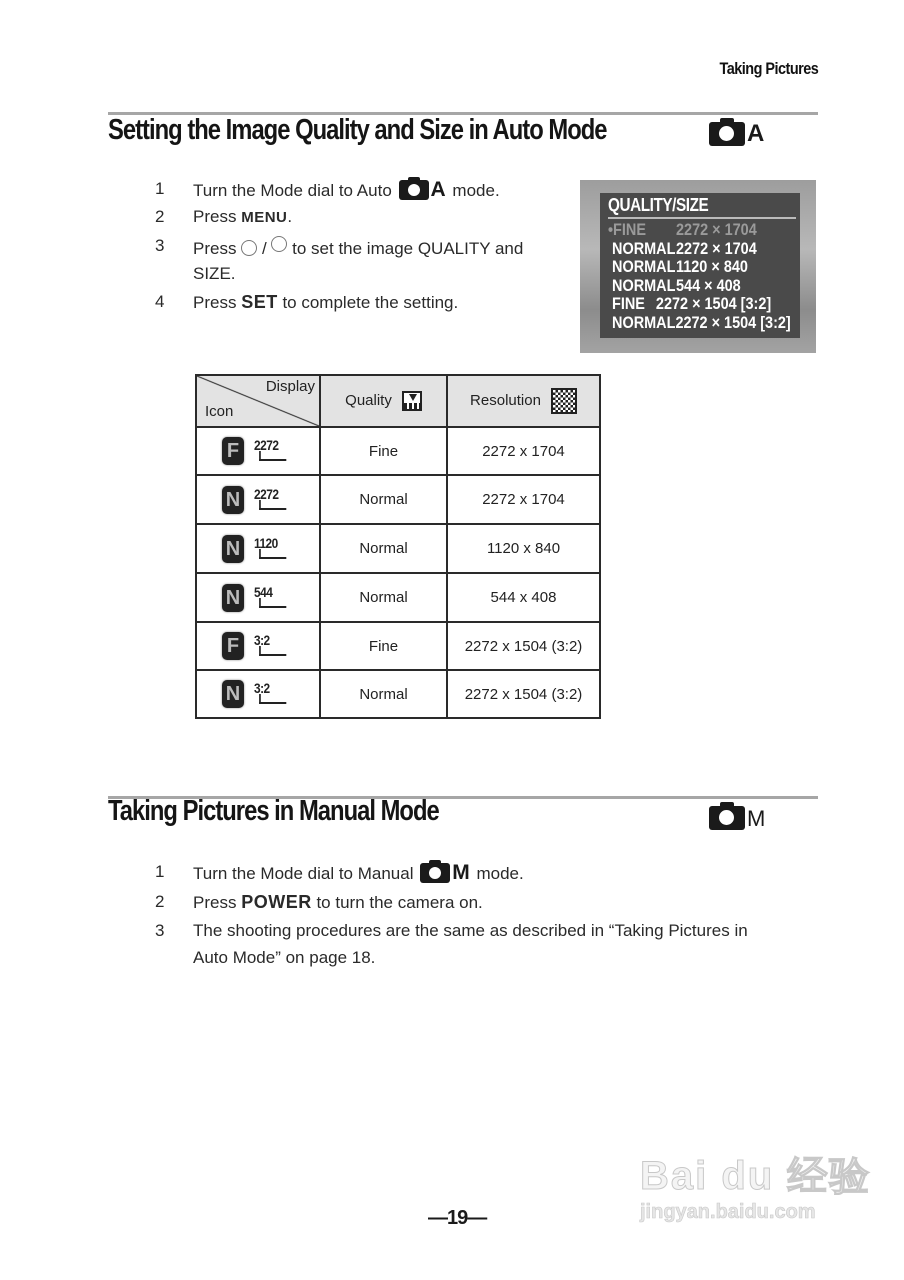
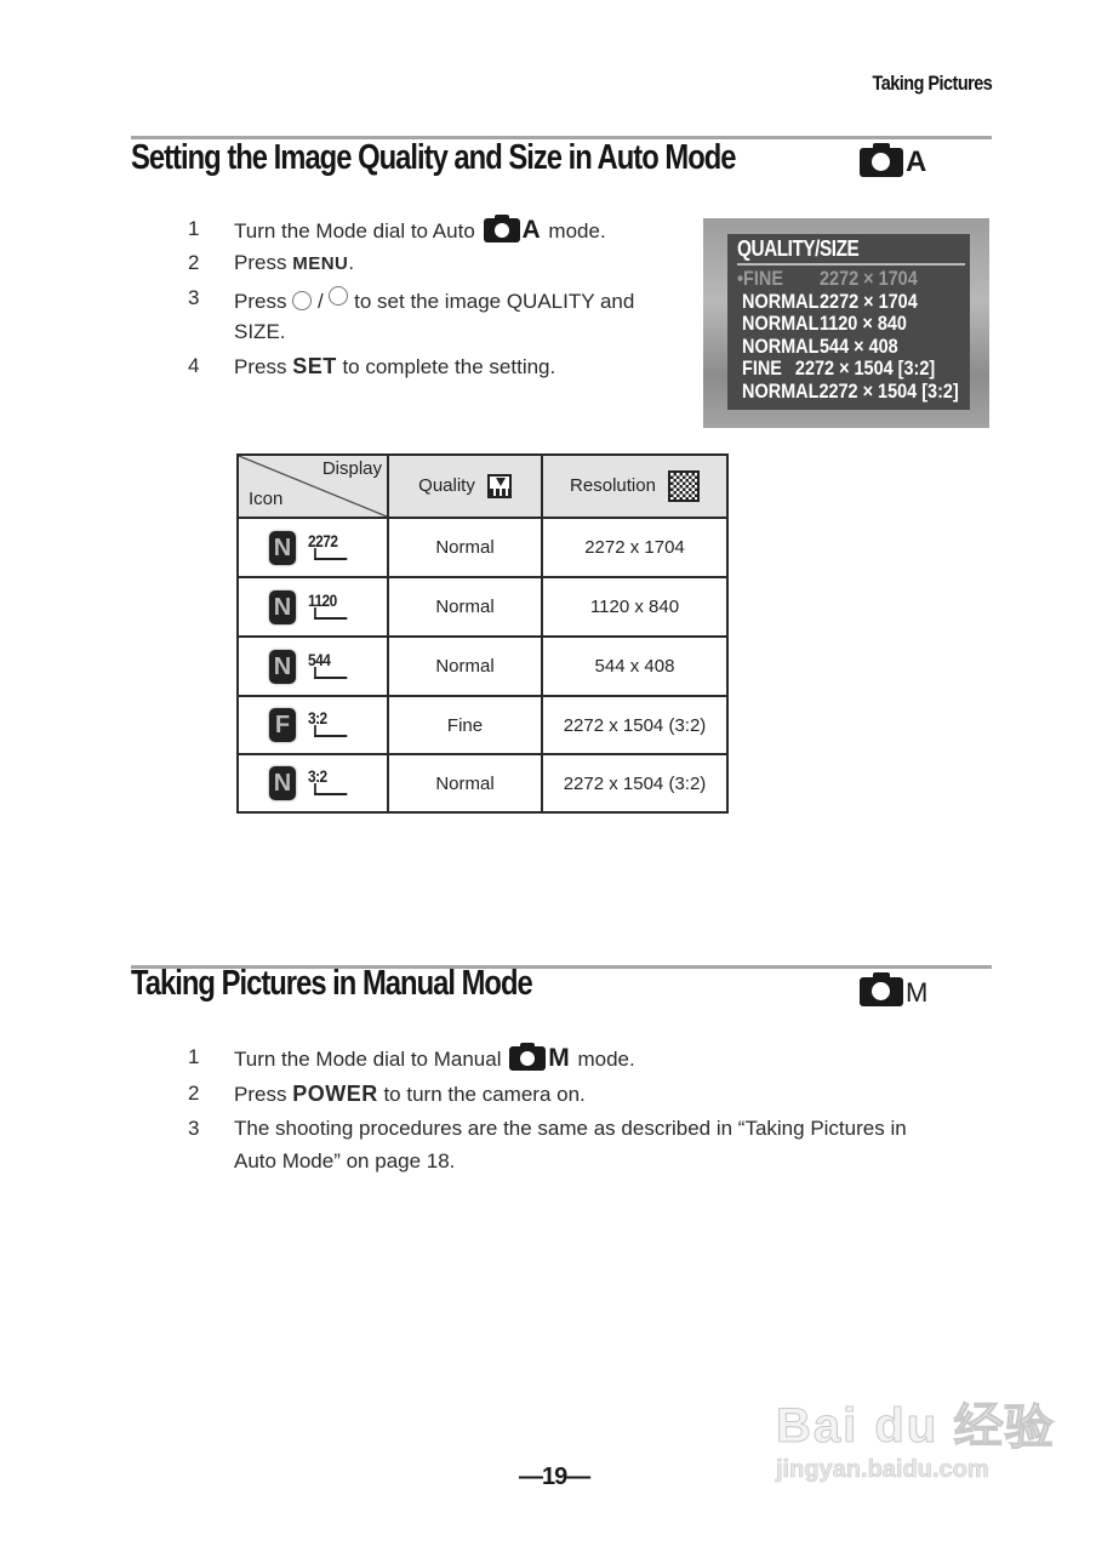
  Taking Pictures
  Setting the Image Quality and Size in Auto Mode
  A
  1
  Turn the Mode dial to Auto
  A
  mode.
  2
  Press MENU.
  3
  Press / to set the image QUALITY and
  SIZE.
  4
  Press SET to complete the setting.
  QUALITY/SIZE
  •FINE
  2272 × 1704
  NORMAL
  2272 × 1704
  NORMAL
  1120 × 840
  NORMAL
  544 × 408
  FINE
  2272 × 1504 [3:2]
  NORMAL
  2272 × 1504 [3:2]
  Display Icon	Quality	Resolution
- F 2272	Fine	2272 x 1704
  N 2272	Normal	2272 x 1704
  N 1120	Normal	1120 x 840
  N 544	Normal	544 x 408
  F 3:2	Fine	2272 x 1504 (3:2)
  N 3:2	Normal	2272 x 1504 (3:2)
  Taking Pictures in Manual Mode
  M
  1
  Turn the Mode dial to Manual
  M
  mode.
  2
  Press POWER to turn the camera on.
  3
  The shooting procedures are the same as described in “Taking Pictures in
  Auto Mode” on page 18.
  —19—
  Bai du 经验
  jingyan.baidu.com
